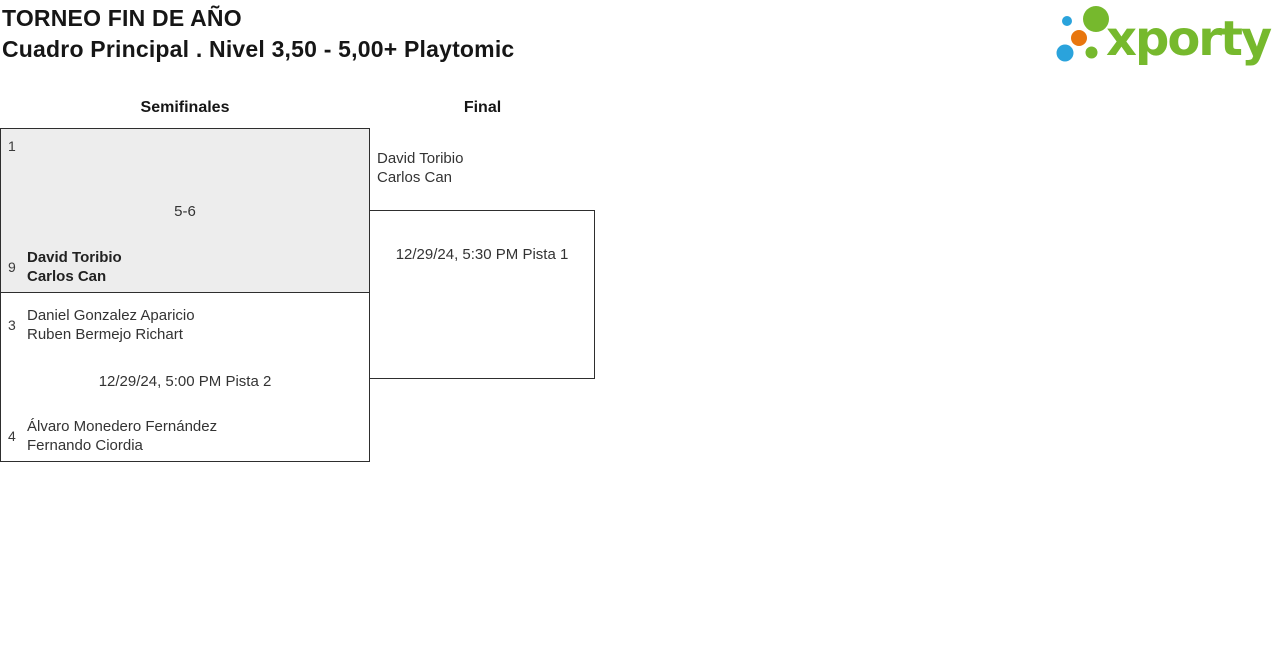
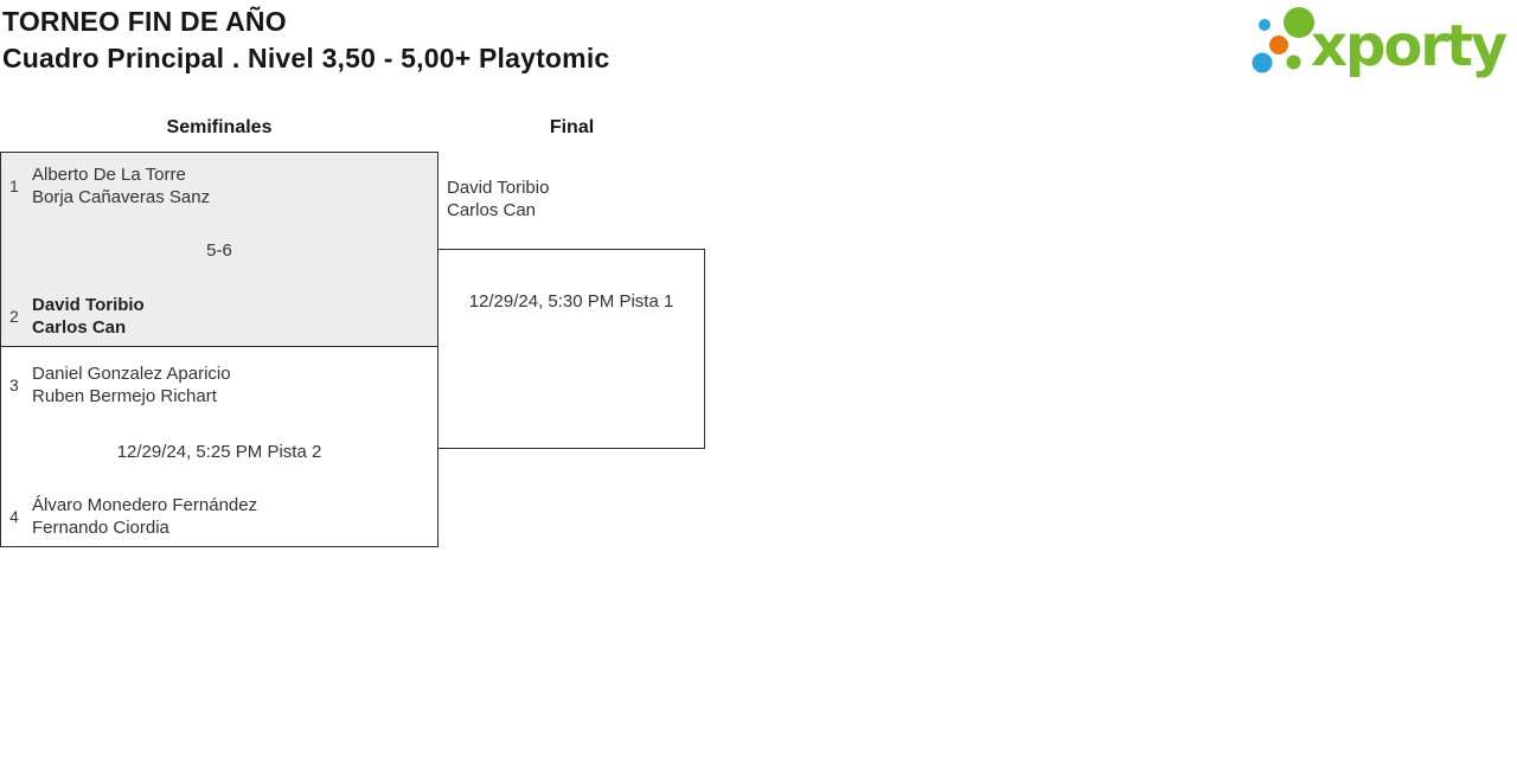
  TORNEO FIN DE AÑO
  Cuadro Principal . Nivel 3,50 - 5,00+ Playtomic
  xporty
  Semifinales
  Final
  1
+ Alberto De La Torre
+ Borja Cañaveras Sanz
  5-6
- 9
+ 2
  David Toribio
  Carlos Can
  3
  Daniel Gonzalez Aparicio
  Ruben Bermejo Richart
- 12/29/24, 5:00 PM Pista 2
+ 12/29/24, 5:25 PM Pista 2
  4
  Álvaro Monedero Fernández
  Fernando Ciordia
  12/29/24, 5:30 PM Pista 1
  David Toribio
  Carlos Can
